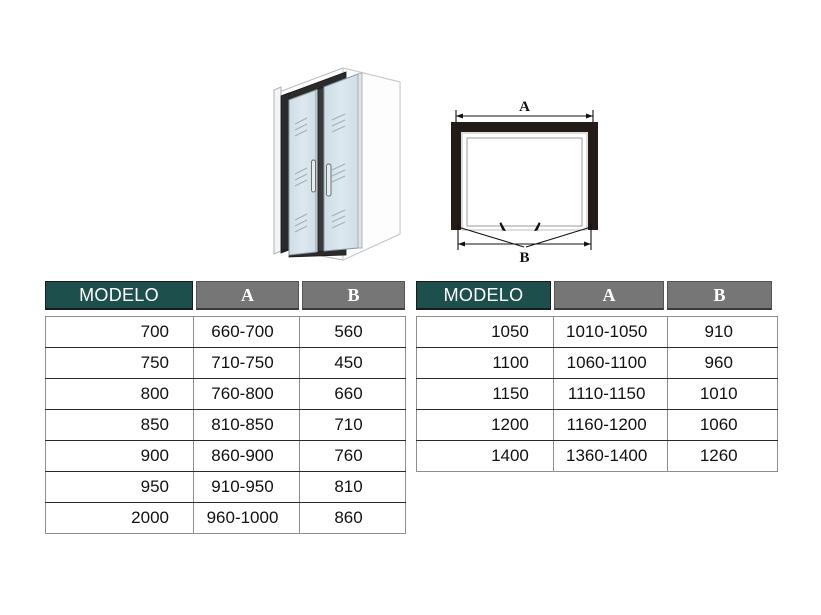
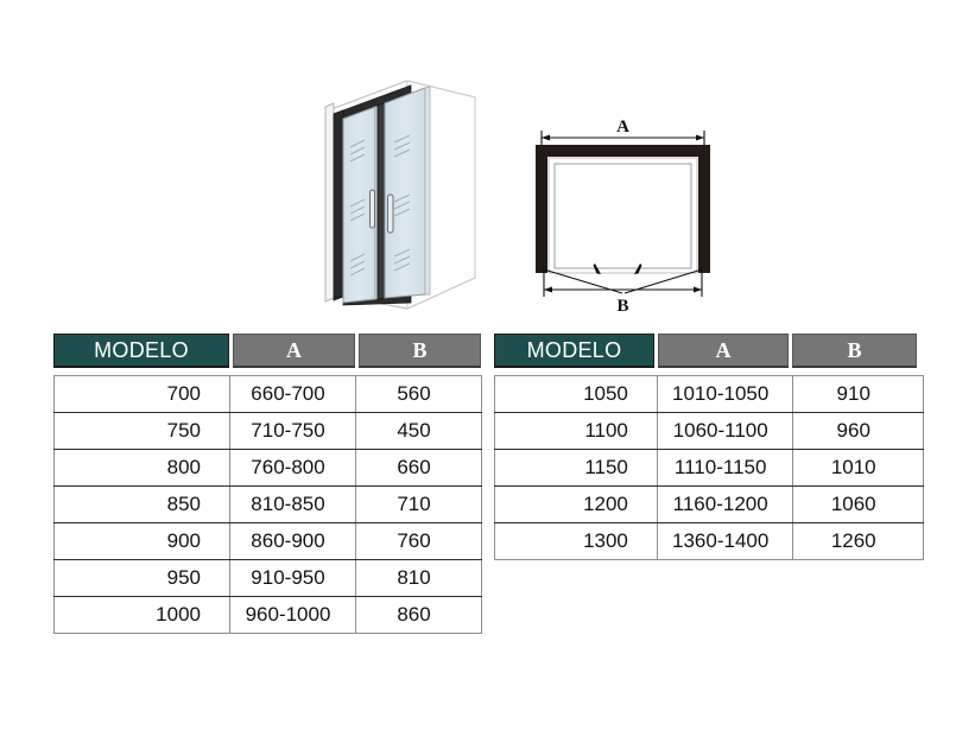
  A
  B
  MODELO
  A
  B
  700	660-700	560
  750	710-750	450
  800	760-800	660
  850	810-850	710
  900	860-900	760
  950	910-950	810
- 2000	960-1000	860
+ 1000	960-1000	860
  MODELO
  A
  B
  1050	1010-1050	910
  1100	1060-1100	960
  1150	1110-1150	1010
  1200	1160-1200	1060
- 1400	1360-1400	1260
+ 1300	1360-1400	1260
